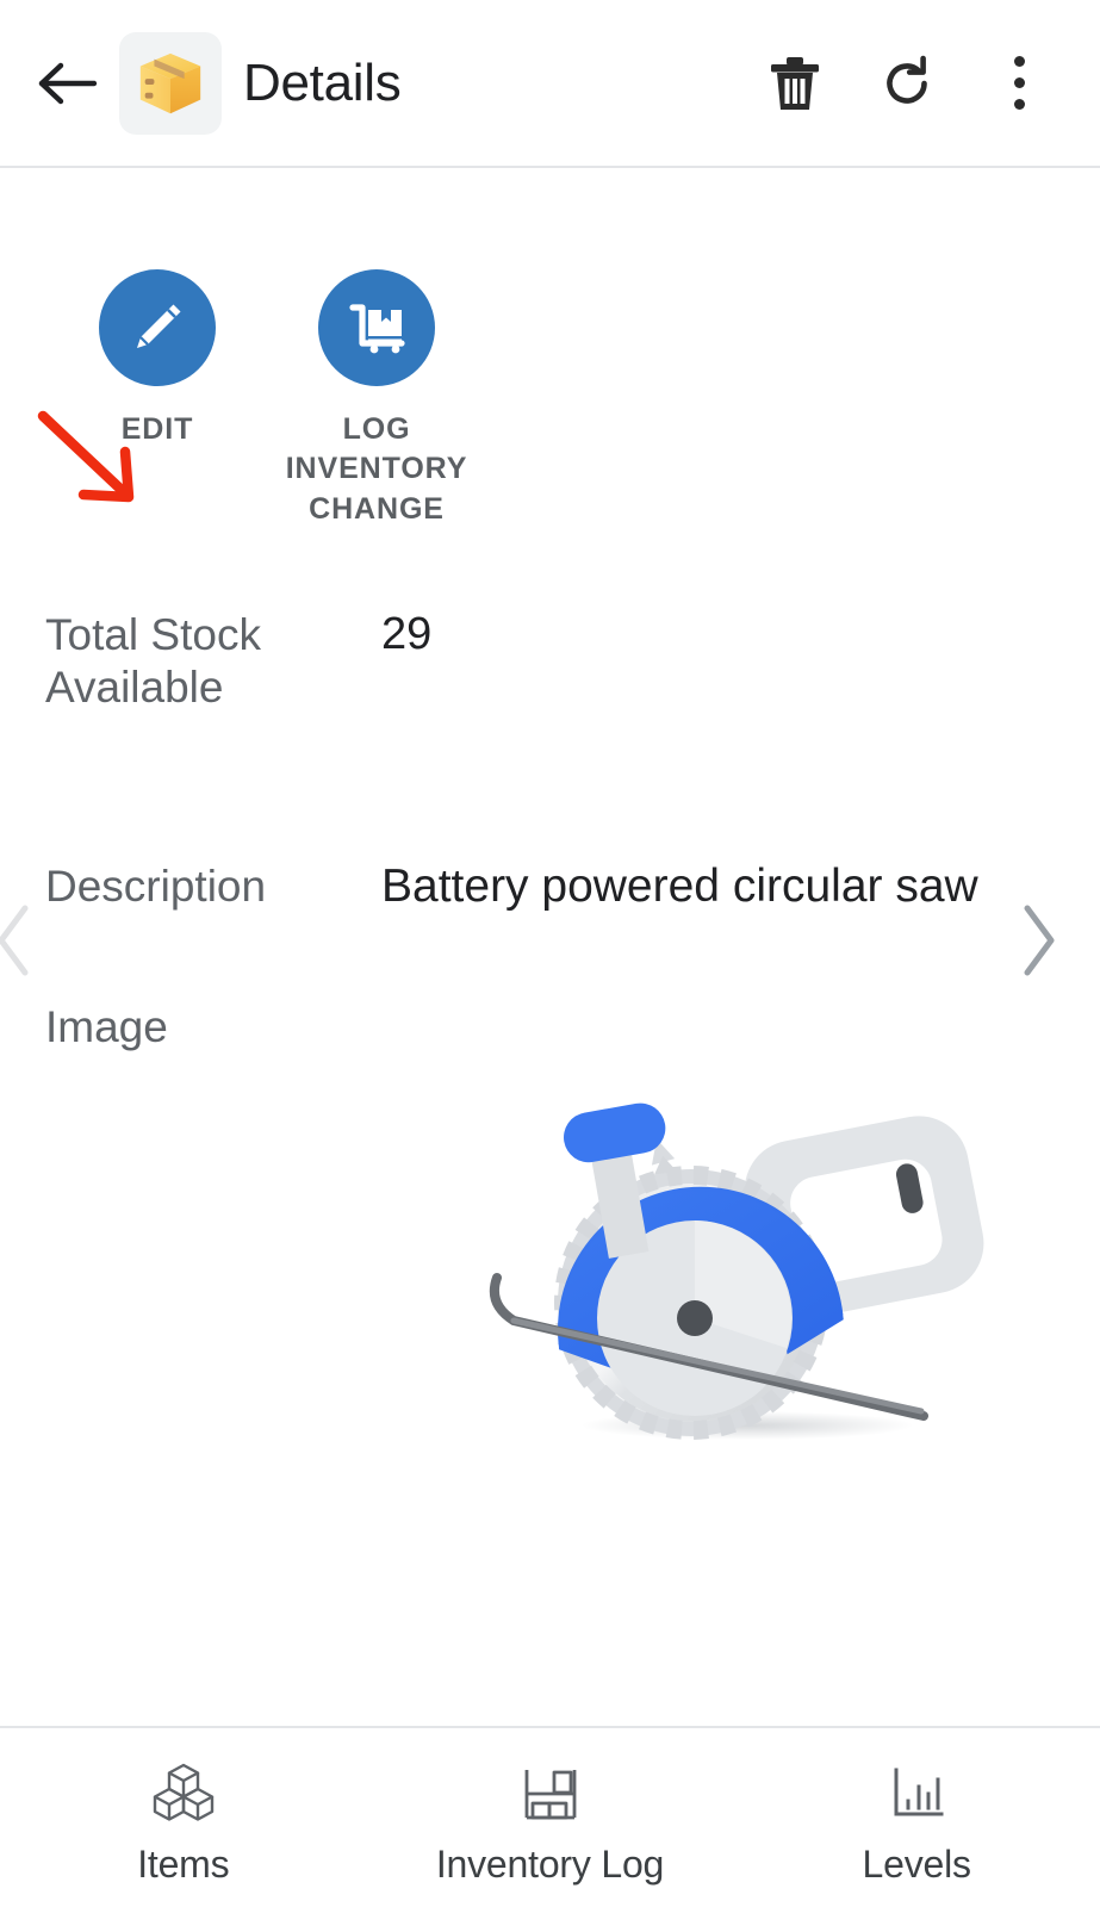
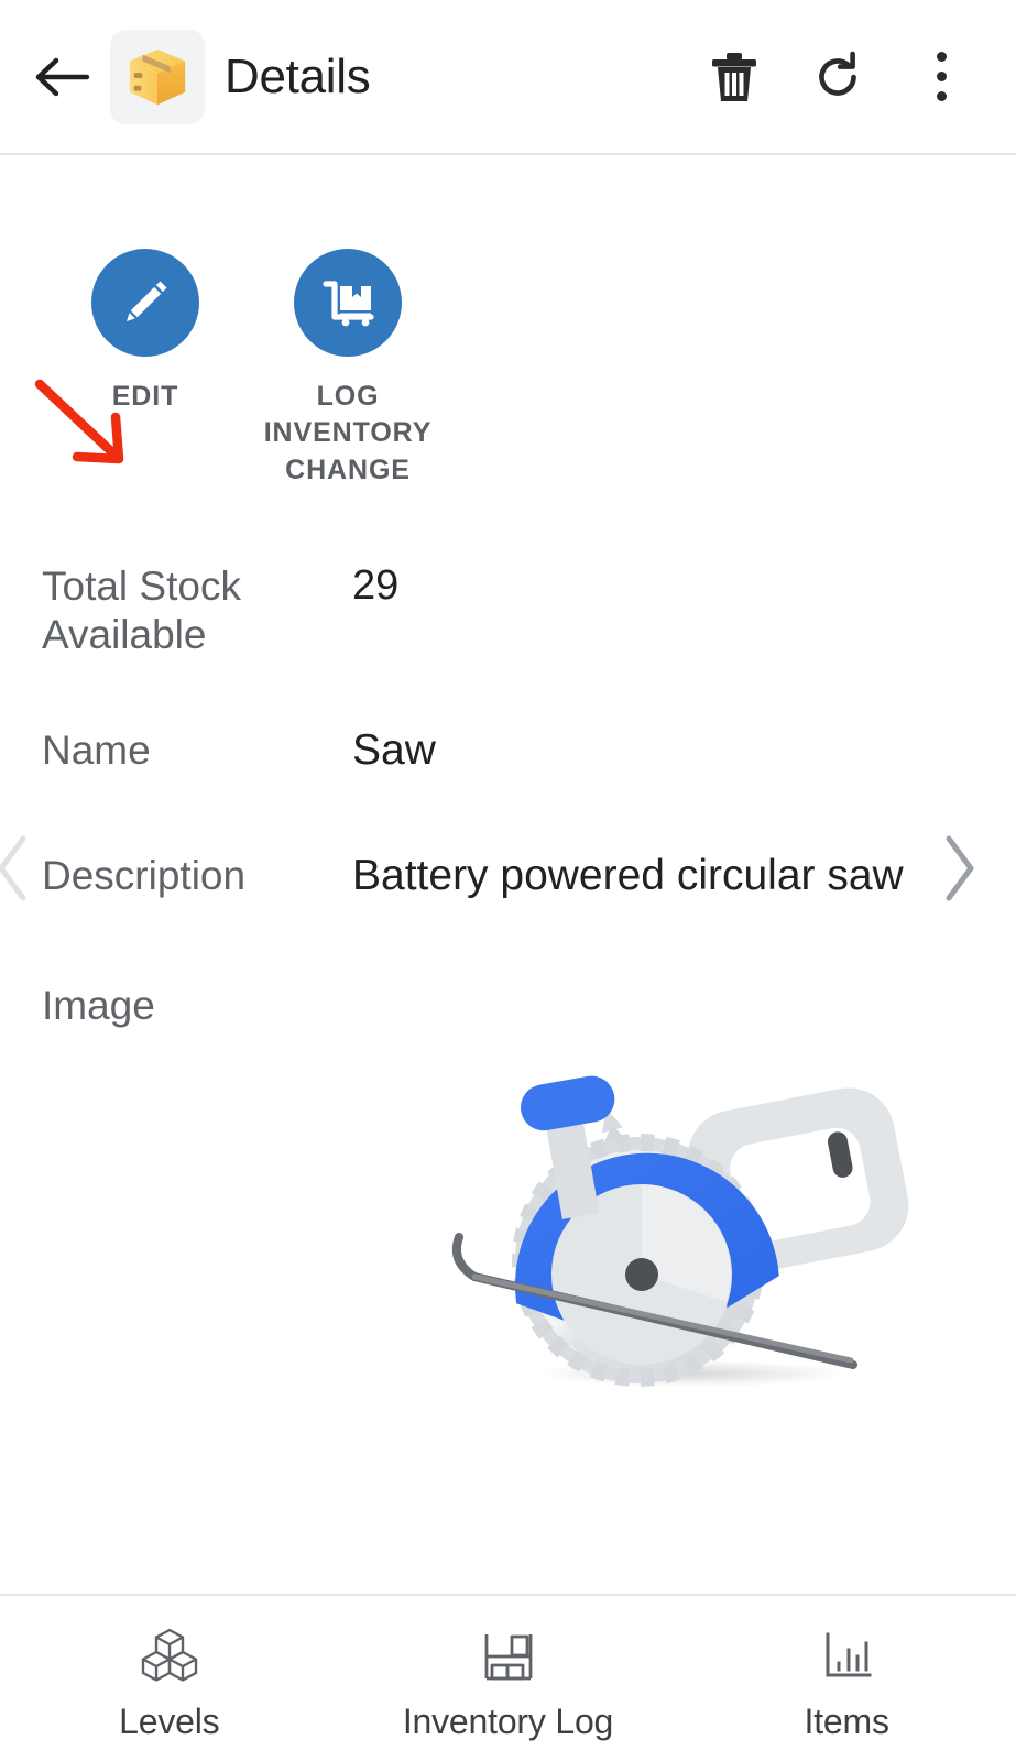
  Details
  EDIT
  LOG INVENTORY CHANGE
  Total Stock Available
  29
+ Name
+ Saw
  Description
  Battery powered circular saw
  Image
- Items
+ Levels
  Inventory Log
- Levels
+ Items
